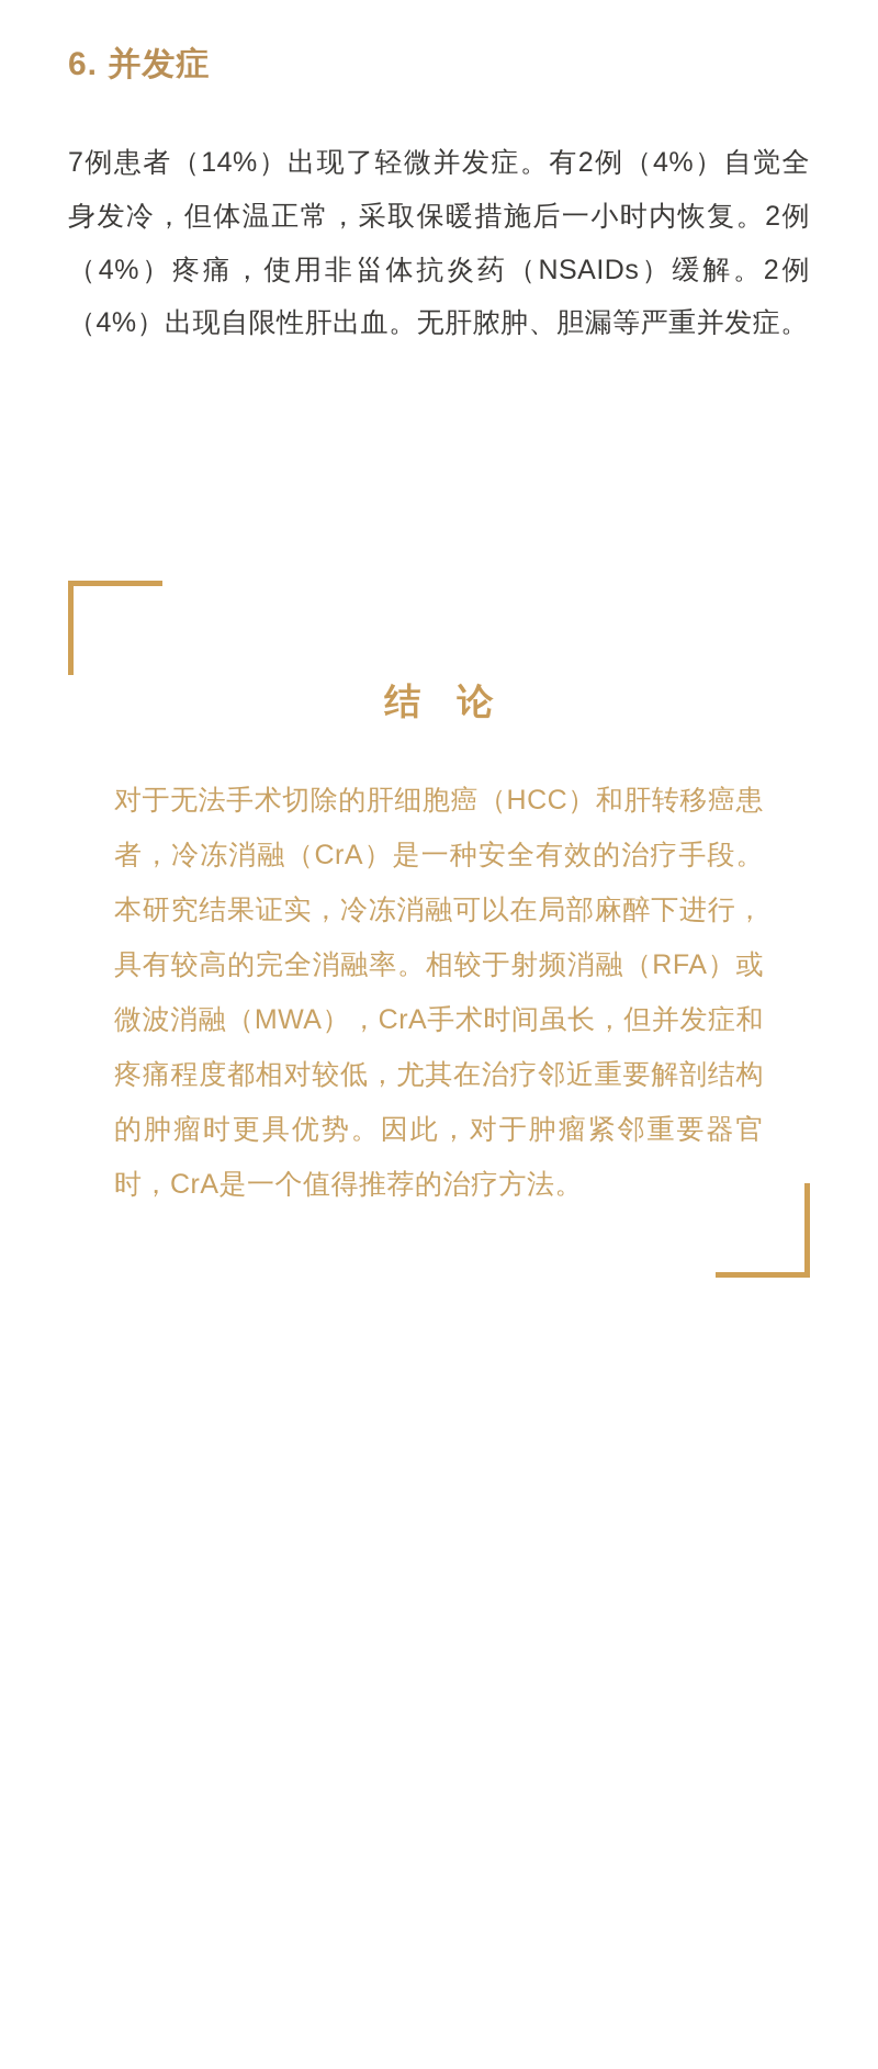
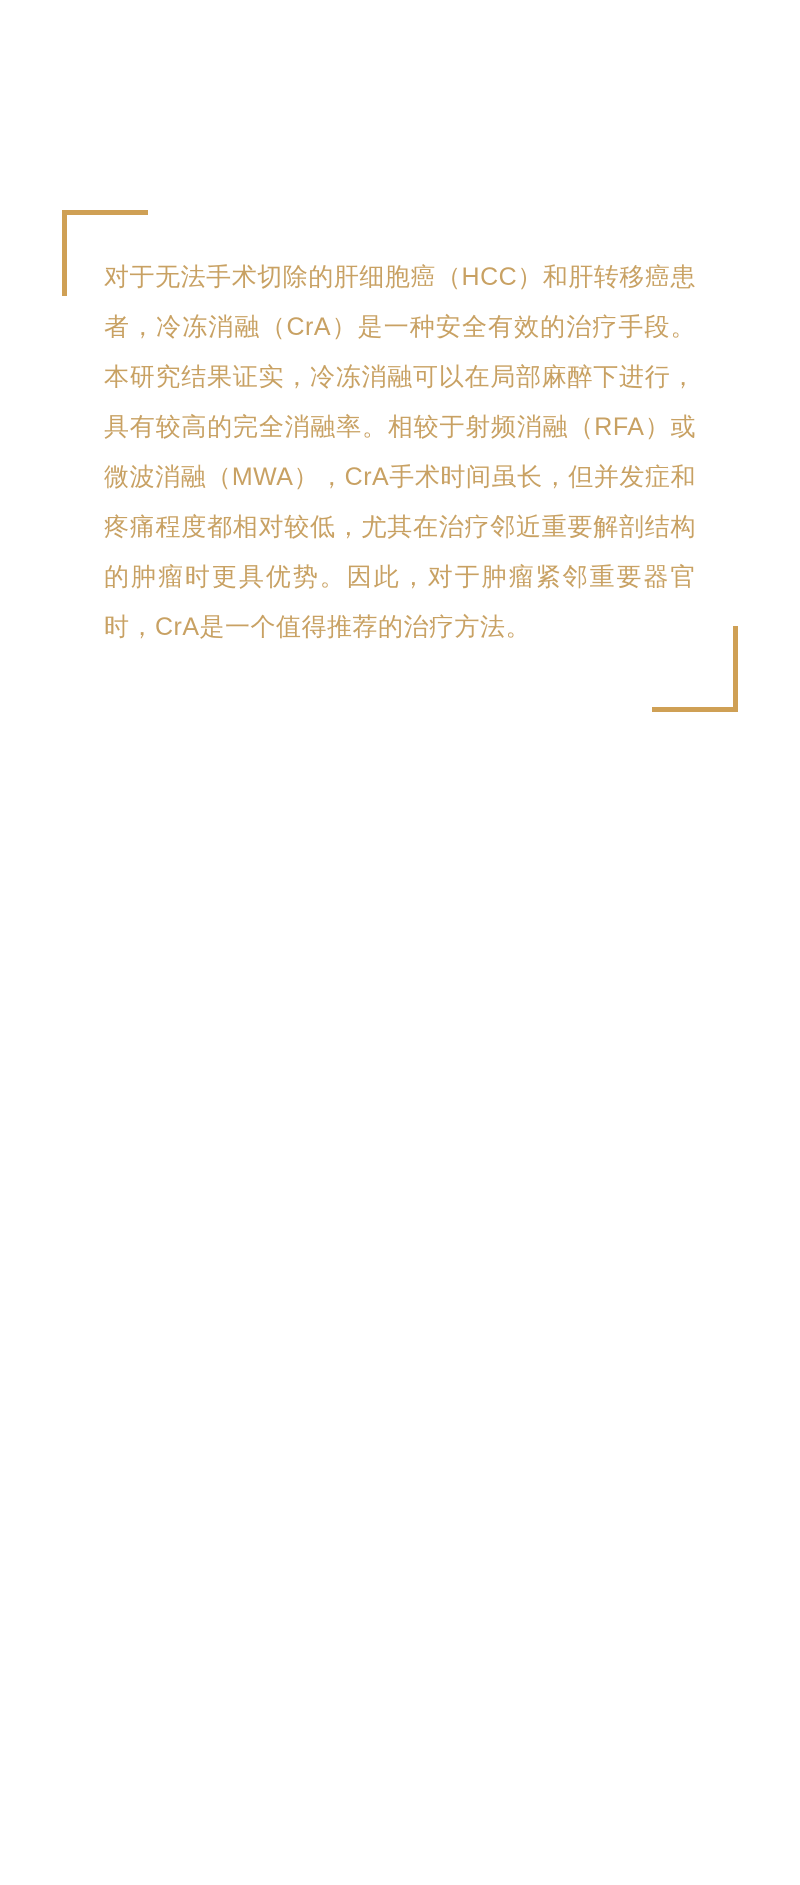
- 6. 并发症
- 7例患者（14%）出现了轻微并发症。有2例（4%）自觉全身发冷，但体温正常，采取保暖措施后一小时内恢复。2例（4%）疼痛，使用非甾体抗炎药（NSAIDs）缓解。2例（4%）出现自限性肝出血。无肝脓肿、胆漏等严重并发症。
- 结 论
  对于无法手术切除的肝细胞癌（HCC）和肝转移癌患者，冷冻消融（CrA）是一种安全有效的治疗手段。本研究结果证实，冷冻消融可以在局部麻醉下进行，具有较高的完全消融率。相较于射频消融（RFA）或微波消融（MWA），CrA手术时间虽长，但并发症和疼痛程度都相对较低，尤其在治疗邻近重要解剖结构的肿瘤时更具优势。因此，对于肿瘤紧邻重要器官时，CrA是一个值得推荐的治疗方法。
